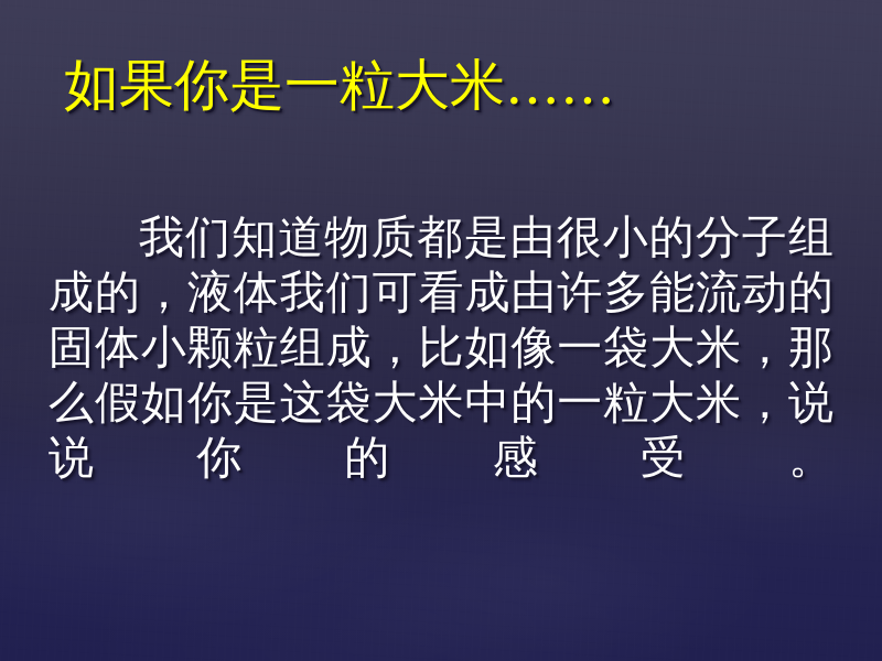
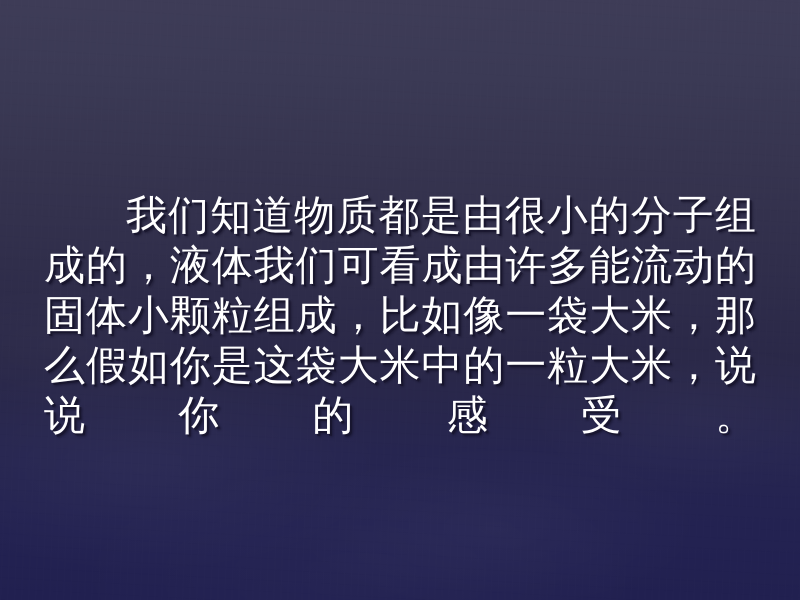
- 如果你是一粒大米……
  我们知道物质都是由很小的分子组成的，液体我们可看成由许多能流动的固体小颗粒组成，比如像一袋大米，那么假如你是这袋大米中的一粒大米，说说你的感受。
